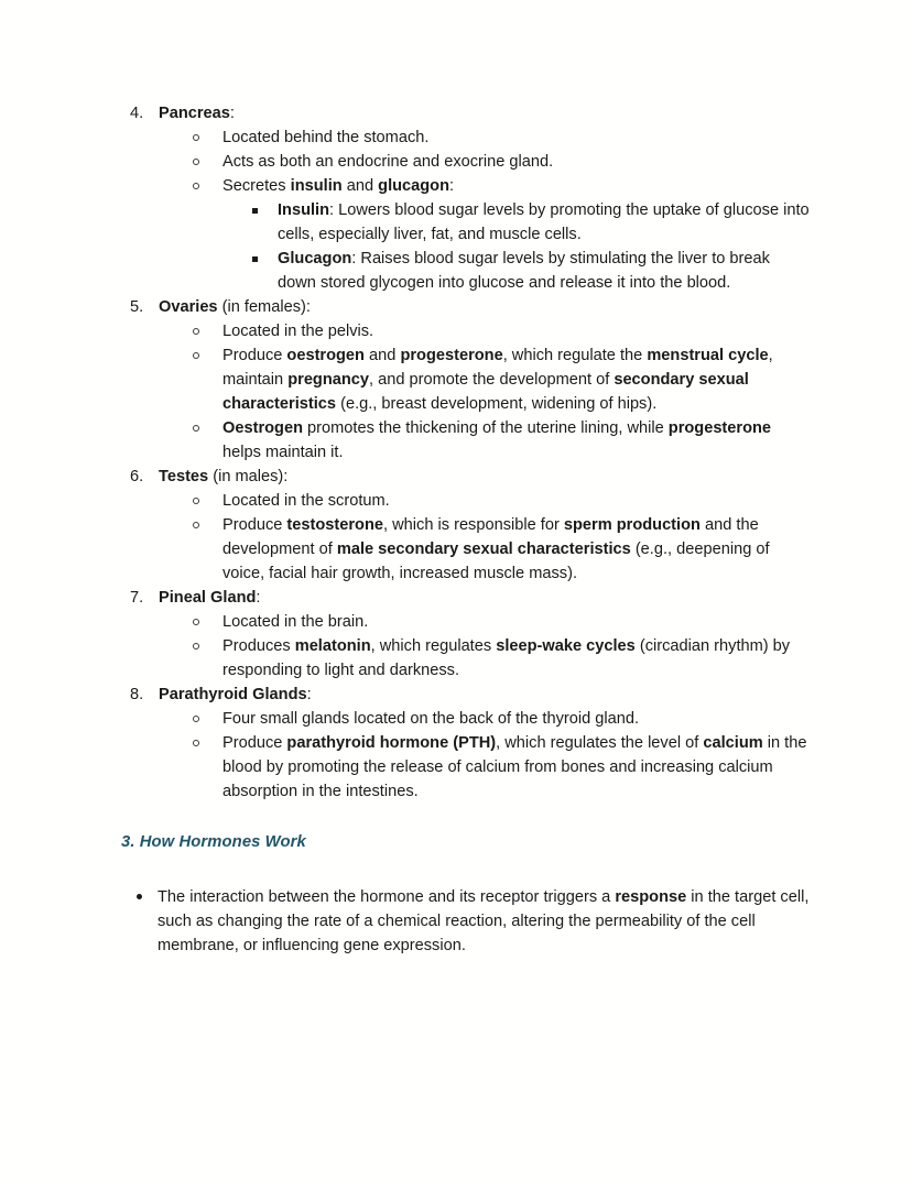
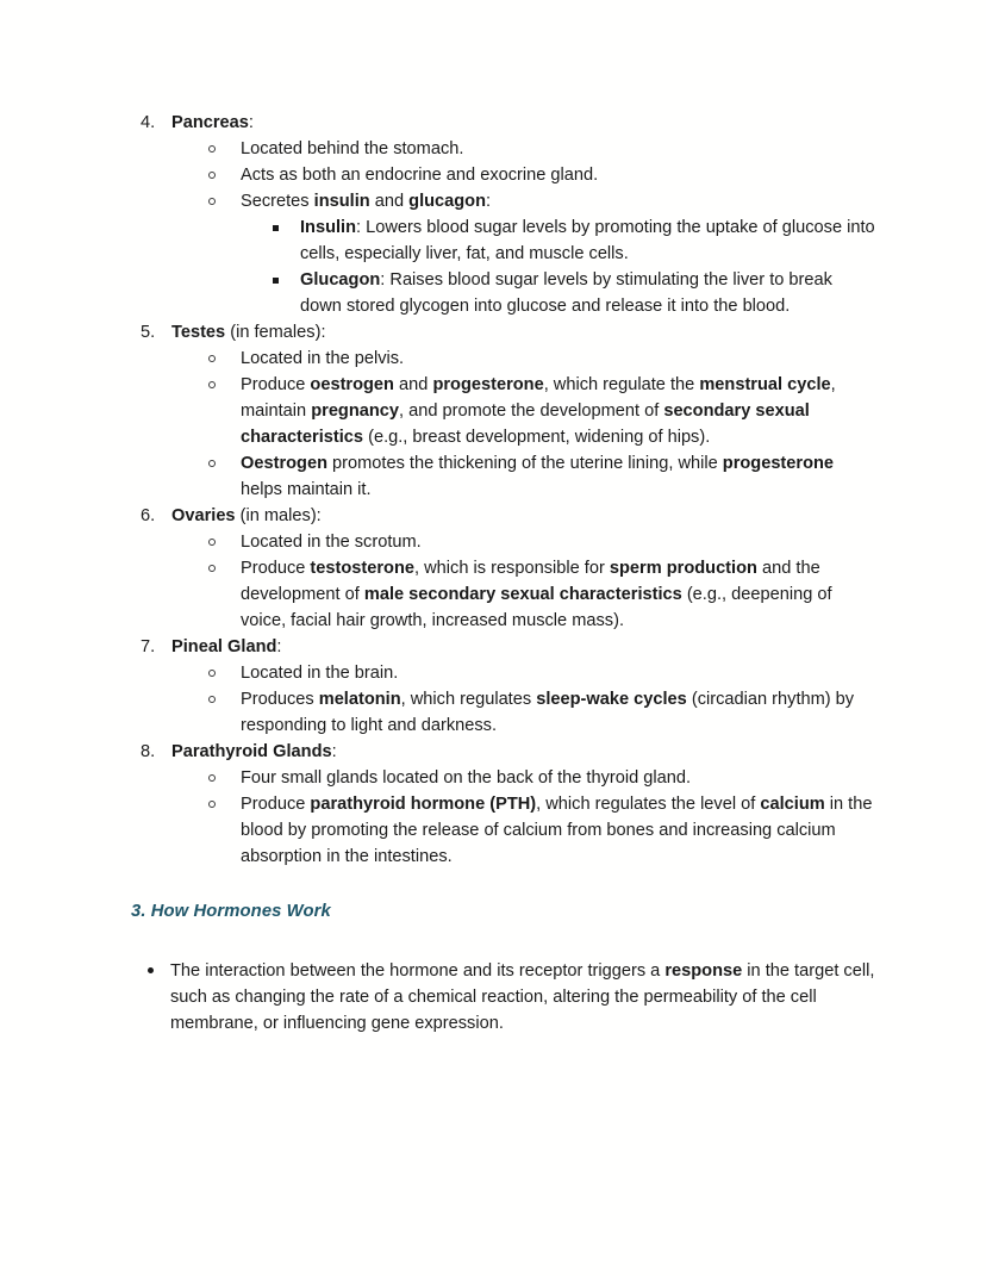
  4.
  Pancreas:
  Located behind the stomach.
  Acts as both an endocrine and exocrine gland.
  Secretes insulin and glucagon:
  Insulin: Lowers blood sugar levels by promoting the uptake of glucose into cells, especially liver, fat, and muscle cells.
  Glucagon: Raises blood sugar levels by stimulating the liver to break down stored glycogen into glucose and release it into the blood.
  5.
- Ovaries (in females):
+ Testes (in females):
  Located in the pelvis.
  Produce oestrogen and progesterone, which regulate the menstrual cycle, maintain pregnancy, and promote the development of secondary sexual characteristics (e.g., breast development, widening of hips).
  Oestrogen promotes the thickening of the uterine lining, while progesterone helps maintain it.
  6.
- Testes (in males):
+ Ovaries (in males):
  Located in the scrotum.
  Produce testosterone, which is responsible for sperm production and the development of male secondary sexual characteristics (e.g., deepening of voice, facial hair growth, increased muscle mass).
  7.
  Pineal Gland:
  Located in the brain.
  Produces melatonin, which regulates sleep-wake cycles (circadian rhythm) by responding to light and darkness.
  8.
  Parathyroid Glands:
  Four small glands located on the back of the thyroid gland.
  Produce parathyroid hormone (PTH), which regulates the level of calcium in the blood by promoting the release of calcium from bones and increasing calcium absorption in the intestines.
  3. How Hormones Work
  The interaction between the hormone and its receptor triggers a response in the target cell, such as changing the rate of a chemical reaction, altering the permeability of the cell membrane, or influencing gene expression.
